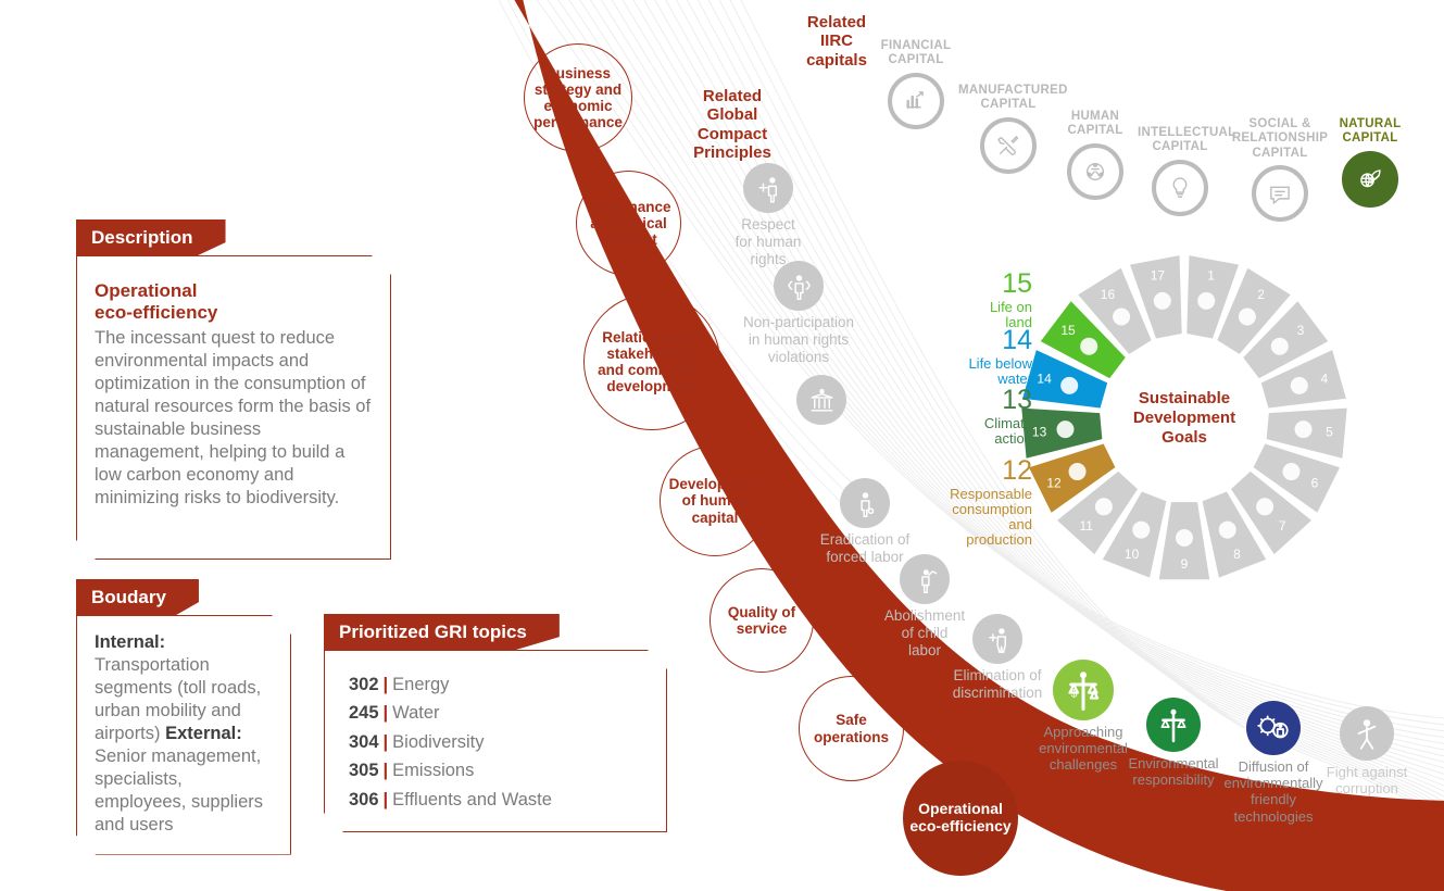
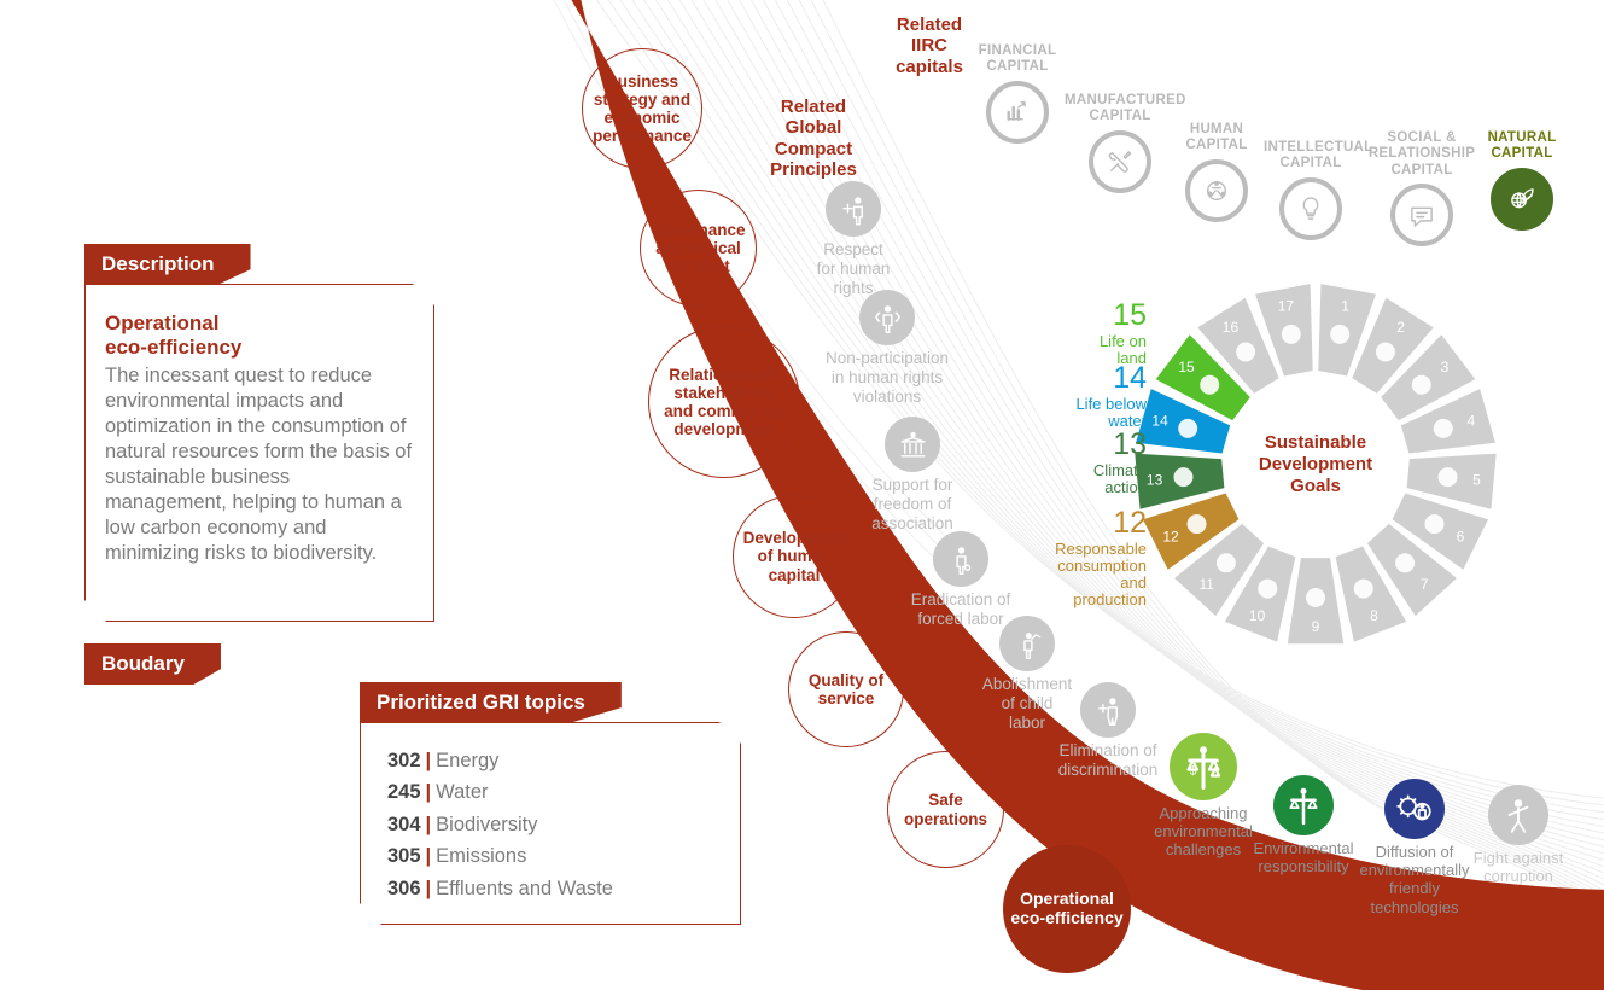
  Description
  Operational
  eco-efficiency
- The incessant quest to reduce environmental impacts and optimization in the consumption of natural resources form the basis of sustainable business management, helping to build a low carbon economy and minimizing risks to biodiversity.
+ The incessant quest to reduce environmental impacts and optimization in the consumption of natural resources form the basis of sustainable business management, helping to human a low carbon economy and minimizing risks to biodiversity.
  Boudary
- Internal: Transportation segments (toll roads, urban mobility and airports) External: Senior management, specialists, employees, suppliers and users
  Prioritized GRI topics
  302 | Energy
  245 | Water
  304 | Biodiversity
  305 | Emissions
  306 | Effluents and Waste
  Related
  Global
  Compact
  Principles
  Related
  IIRC
  capitals
  Business
  strategy and
  economic
  performance
  Governance
  and ethical
  conduct
  Relations with
  stakeholders
  and community
  development
  Development
  of human
  capital
  Quality of
  service
  Safe
  operations
  Operational
  eco-efficiency
  Respect
  for human
  rights
  Non-participation
  in human rights
  violations
+ Support for
+ freedom of
+ association
  Eradication of
  forced labor
  Abolishment
  of child
  labor
  Elimination of
  discrimination
  FINANCIAL
  CAPITAL
  MANUFACTURED
  CAPITAL
  HUMAN
  CAPITAL
  INTELLECTUA
  CAPITAL
  SOCIAL &
  RELATIONSHIP
  CAPITAL
  NATURAL
  CAPITAL
  $
  Approaching
  environmental
  challenges
  Environmental
  responsibility
  Diffusion of
  environmentally
  friendly
  technologies
  Fight against
  corruption
  1
  2
  3
  4
  5
  6
  7
  8
  9
  10
  11
  12
  13
  14
  15
  16
  17
  Sustainable
  Development
  Goals
  15
  Life on
  land
  14
  Life below
  water
  13
  Climate
  action
  12
  Responsable
  consumption
  and
  production
